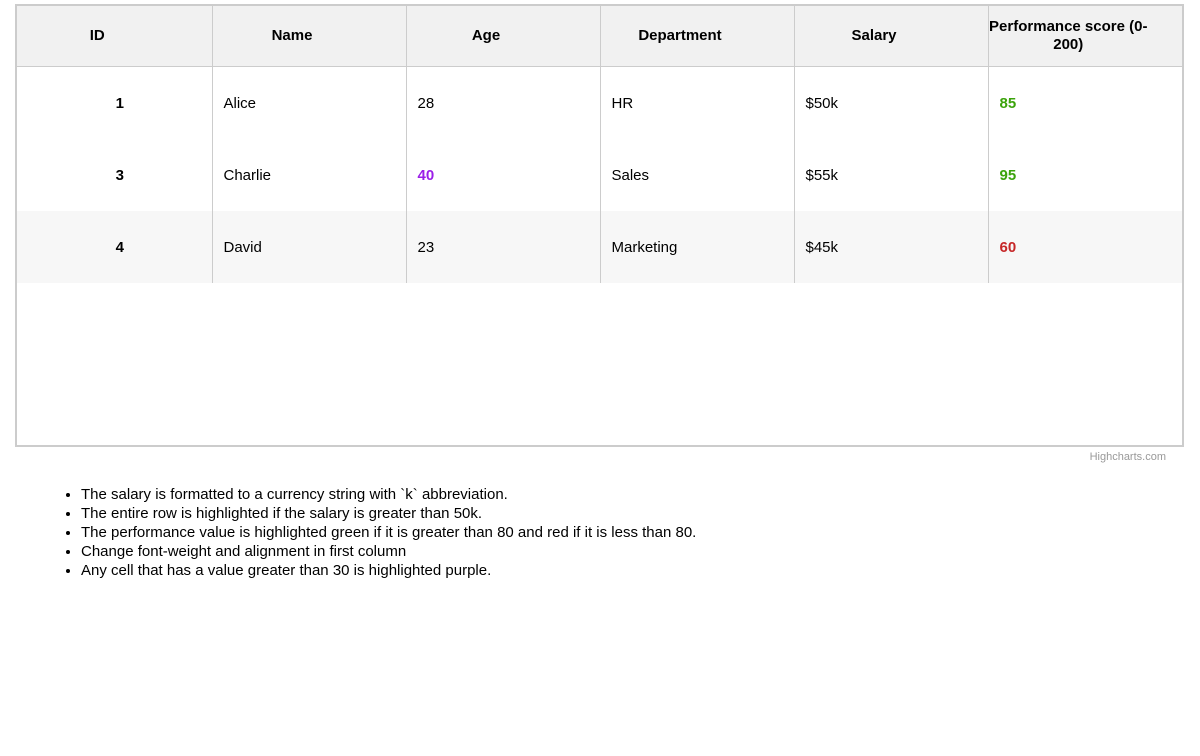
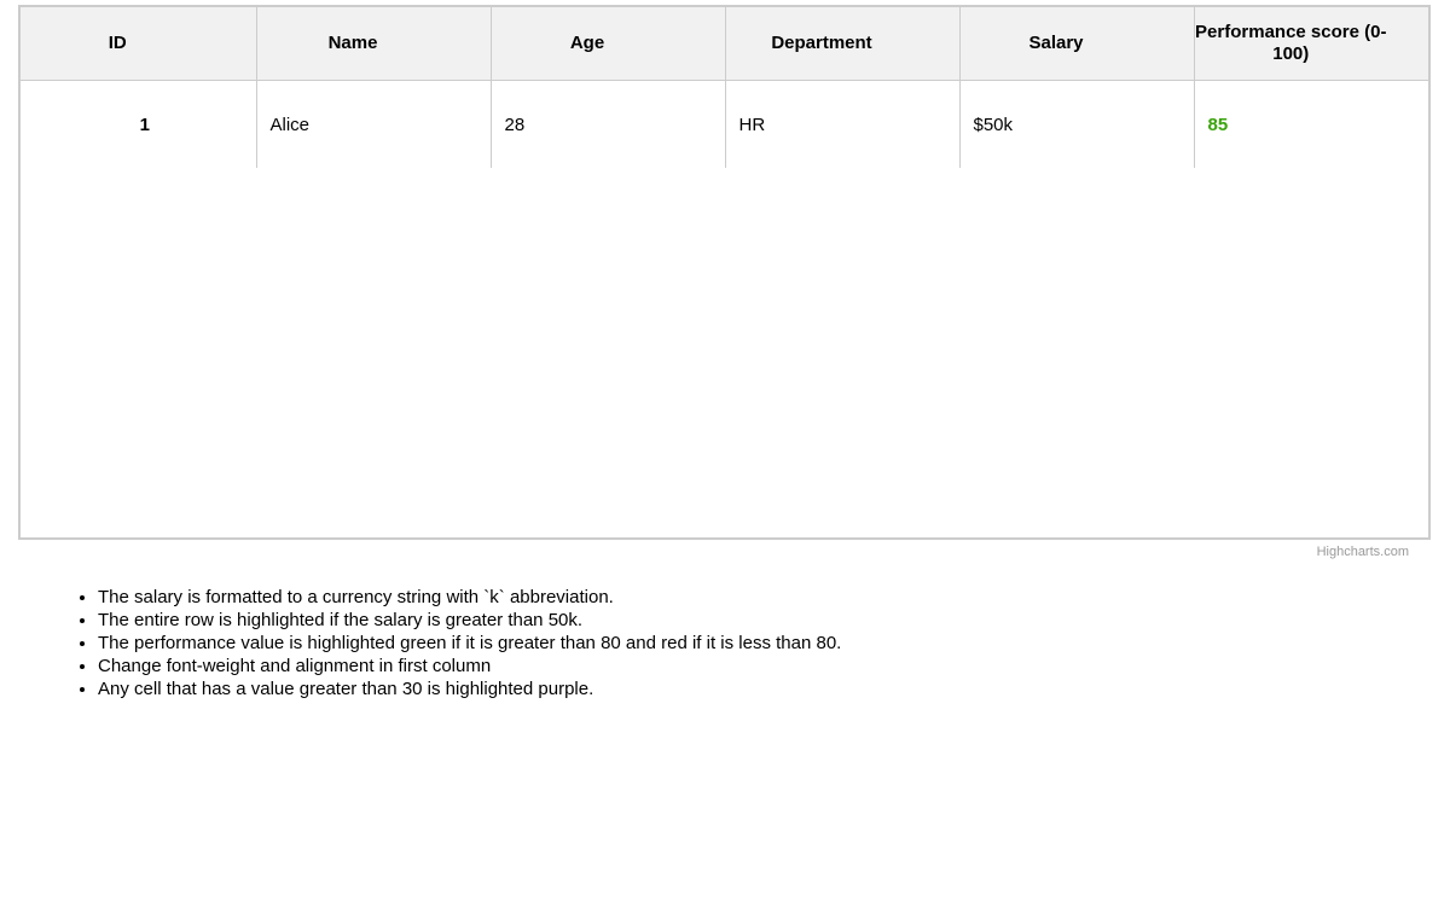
- ID	Name	Age	Department	Salary	Performance score (0-200)
+ ID	Name	Age	Department	Salary	Performance score (0-100)
  1	Alice	28	HR	$50k	85
- 3	Charlie	40	Sales	$55k	95
- 4	David	23	Marketing	$45k	60
  Highcharts.com
  The salary is formatted to a currency string with `k` abbreviation.
  The entire row is highlighted if the salary is greater than 50k.
  The performance value is highlighted green if it is greater than 80 and red if it is less than 80.
  Change font-weight and alignment in first column
  Any cell that has a value greater than 30 is highlighted purple.
